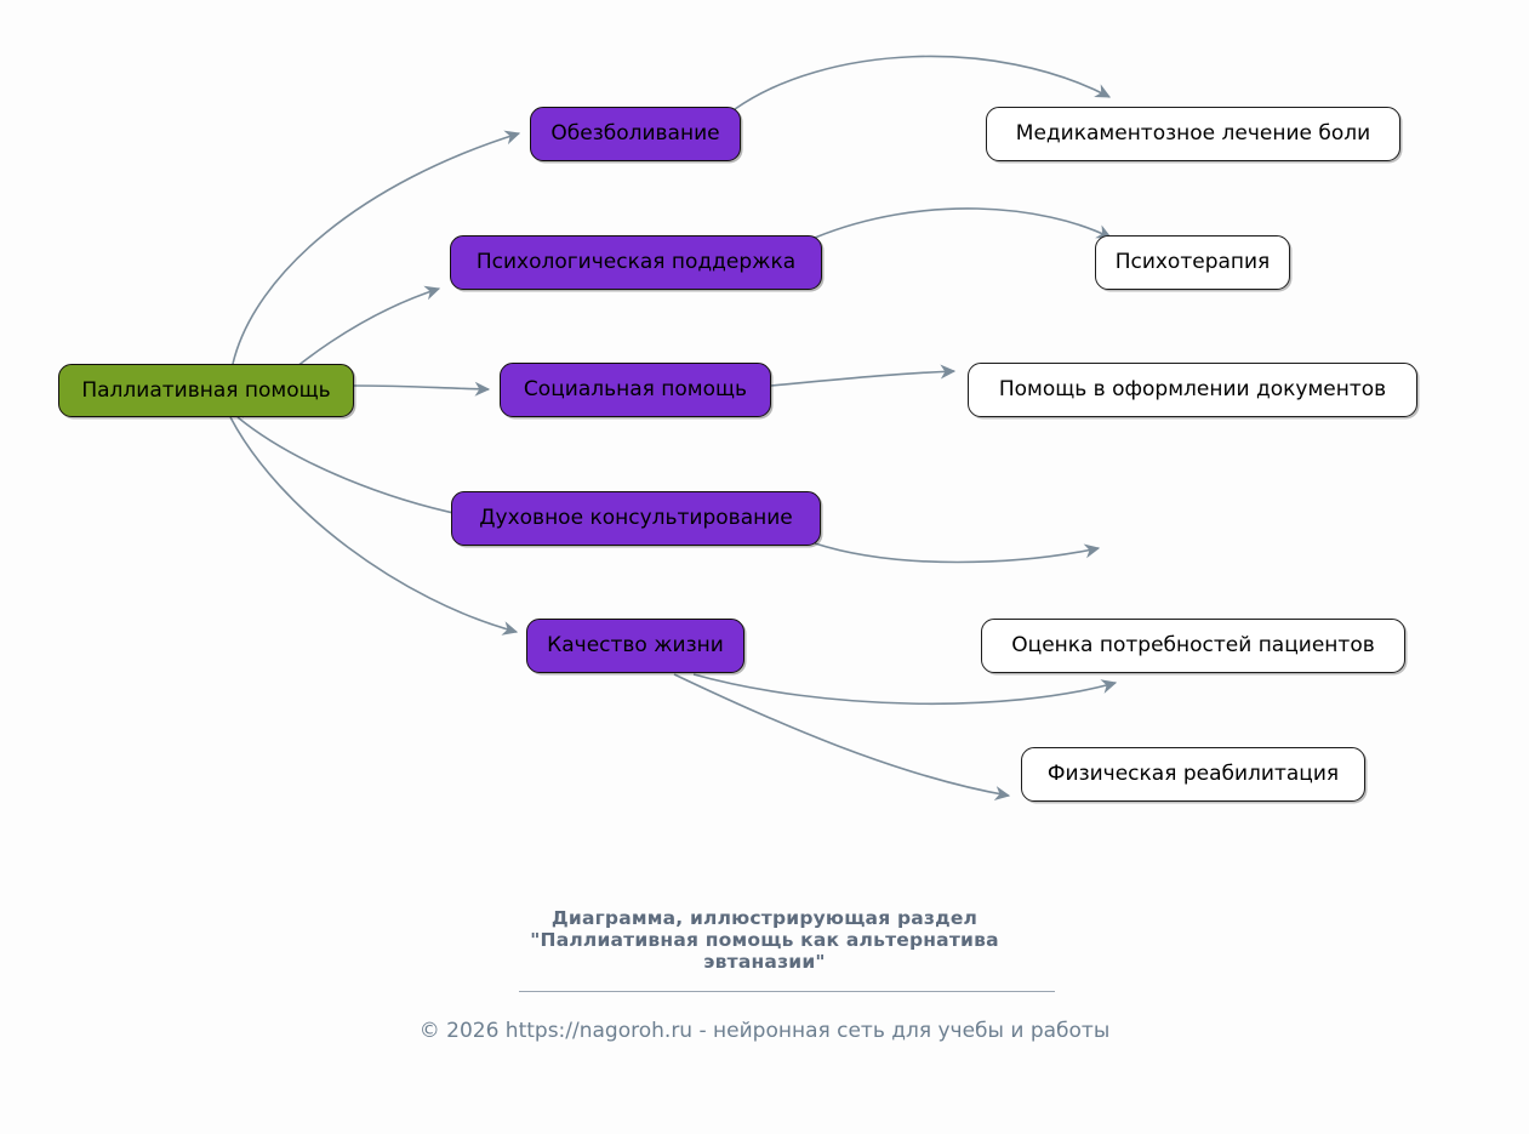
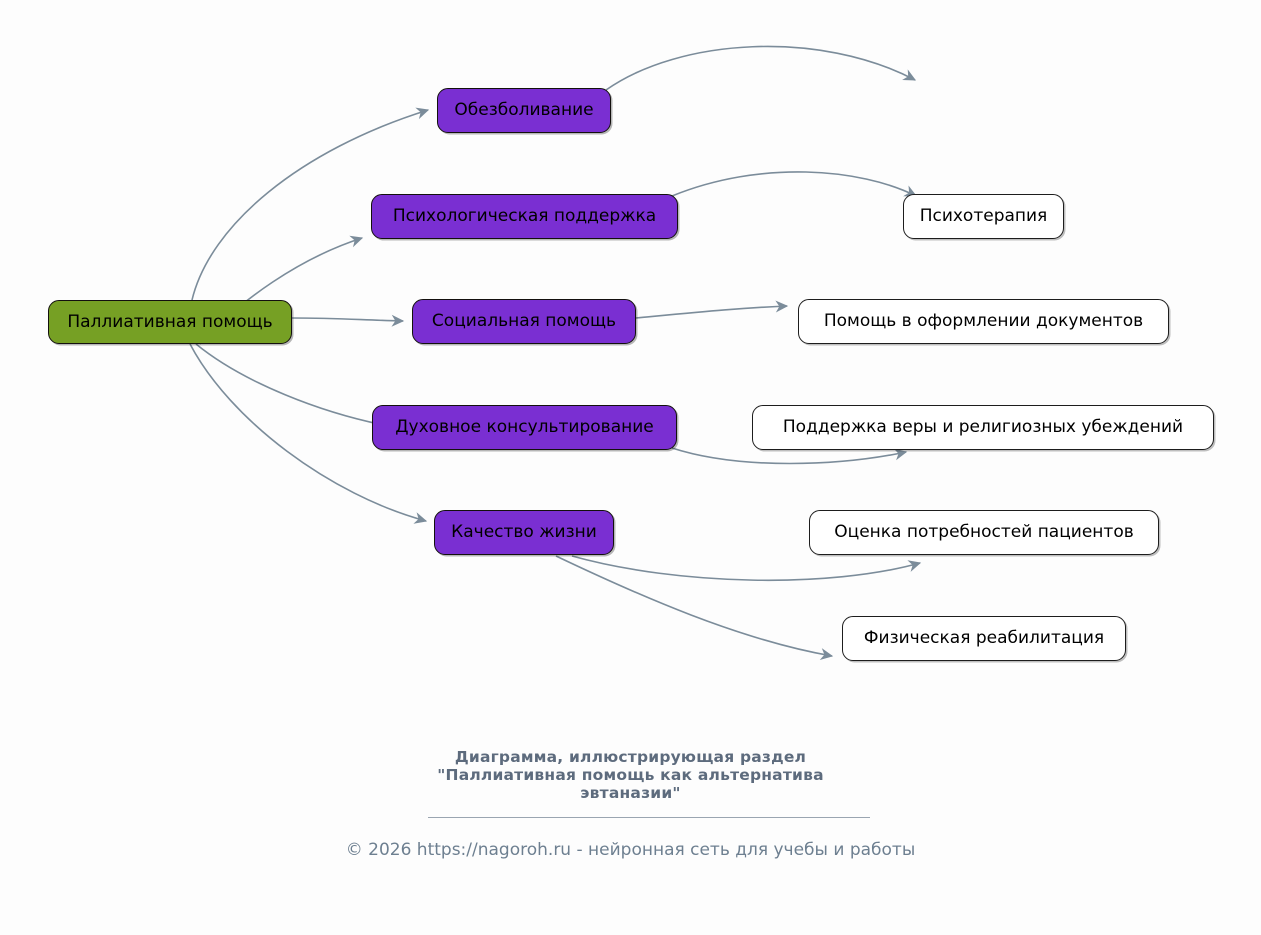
  Паллиативная помощь
  Обезболивание
  Психологическая поддержка
  Социальная помощь
  Духовное консультирование
  Качество жизни
- Медикаментозное лечение боли
  Психотерапия
  Помощь в оформлении документов
+ Поддержка веры и религиозных убеждений
  Оценка потребностей пациентов
  Физическая реабилитация
  Диаграмма, иллюстрирующая раздел
  "Паллиативная помощь как альтернатива
  эвтаназии"
  © 2026 https://nagoroh.ru - нейронная сеть для учебы и работы
